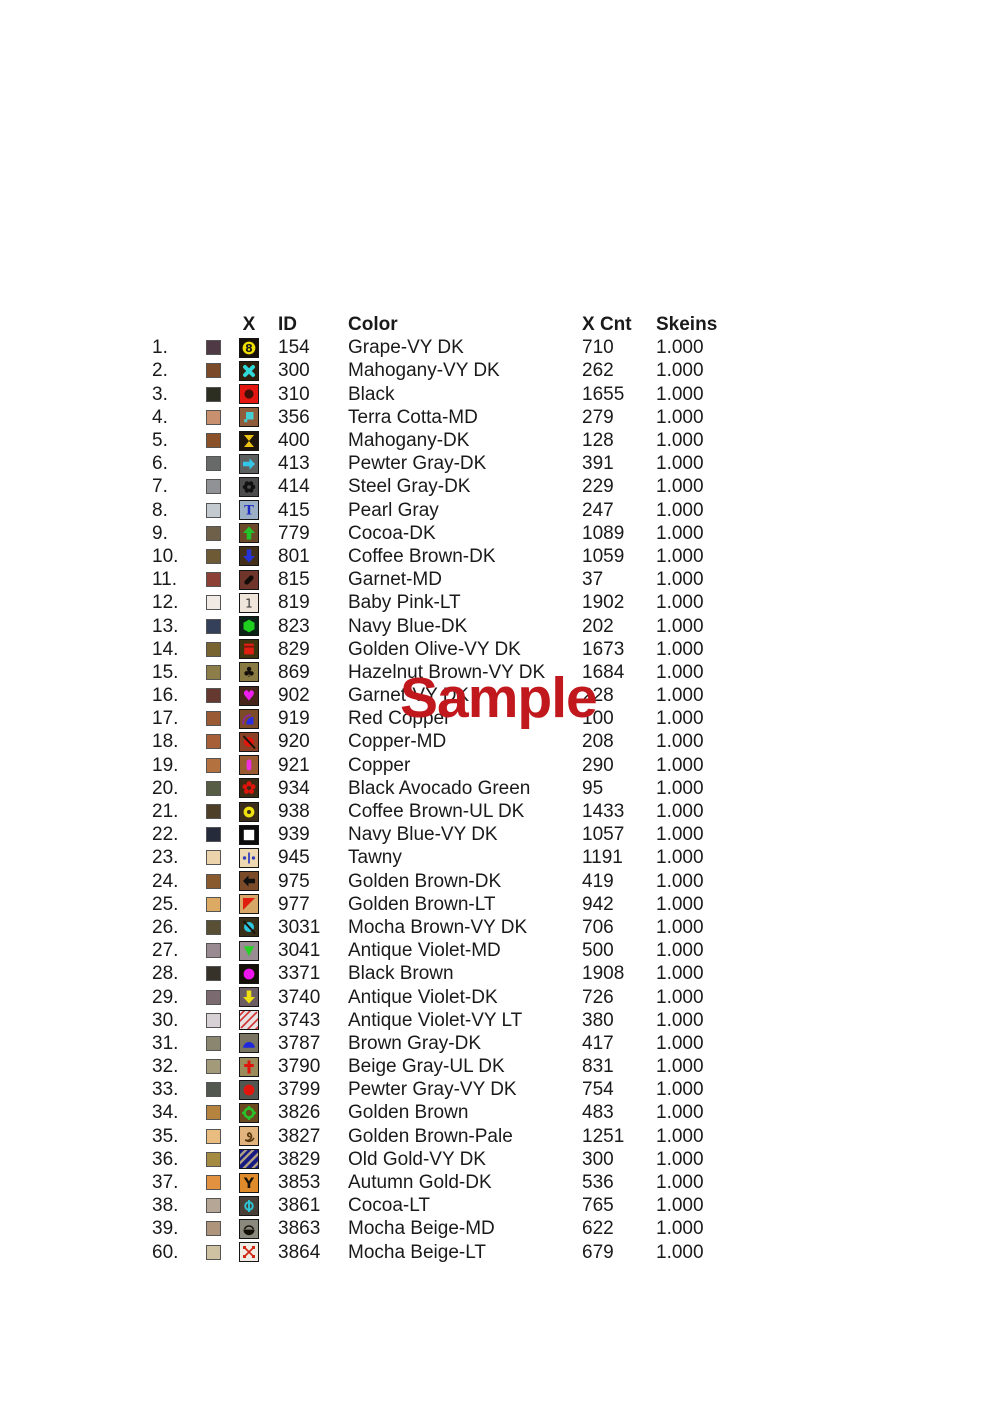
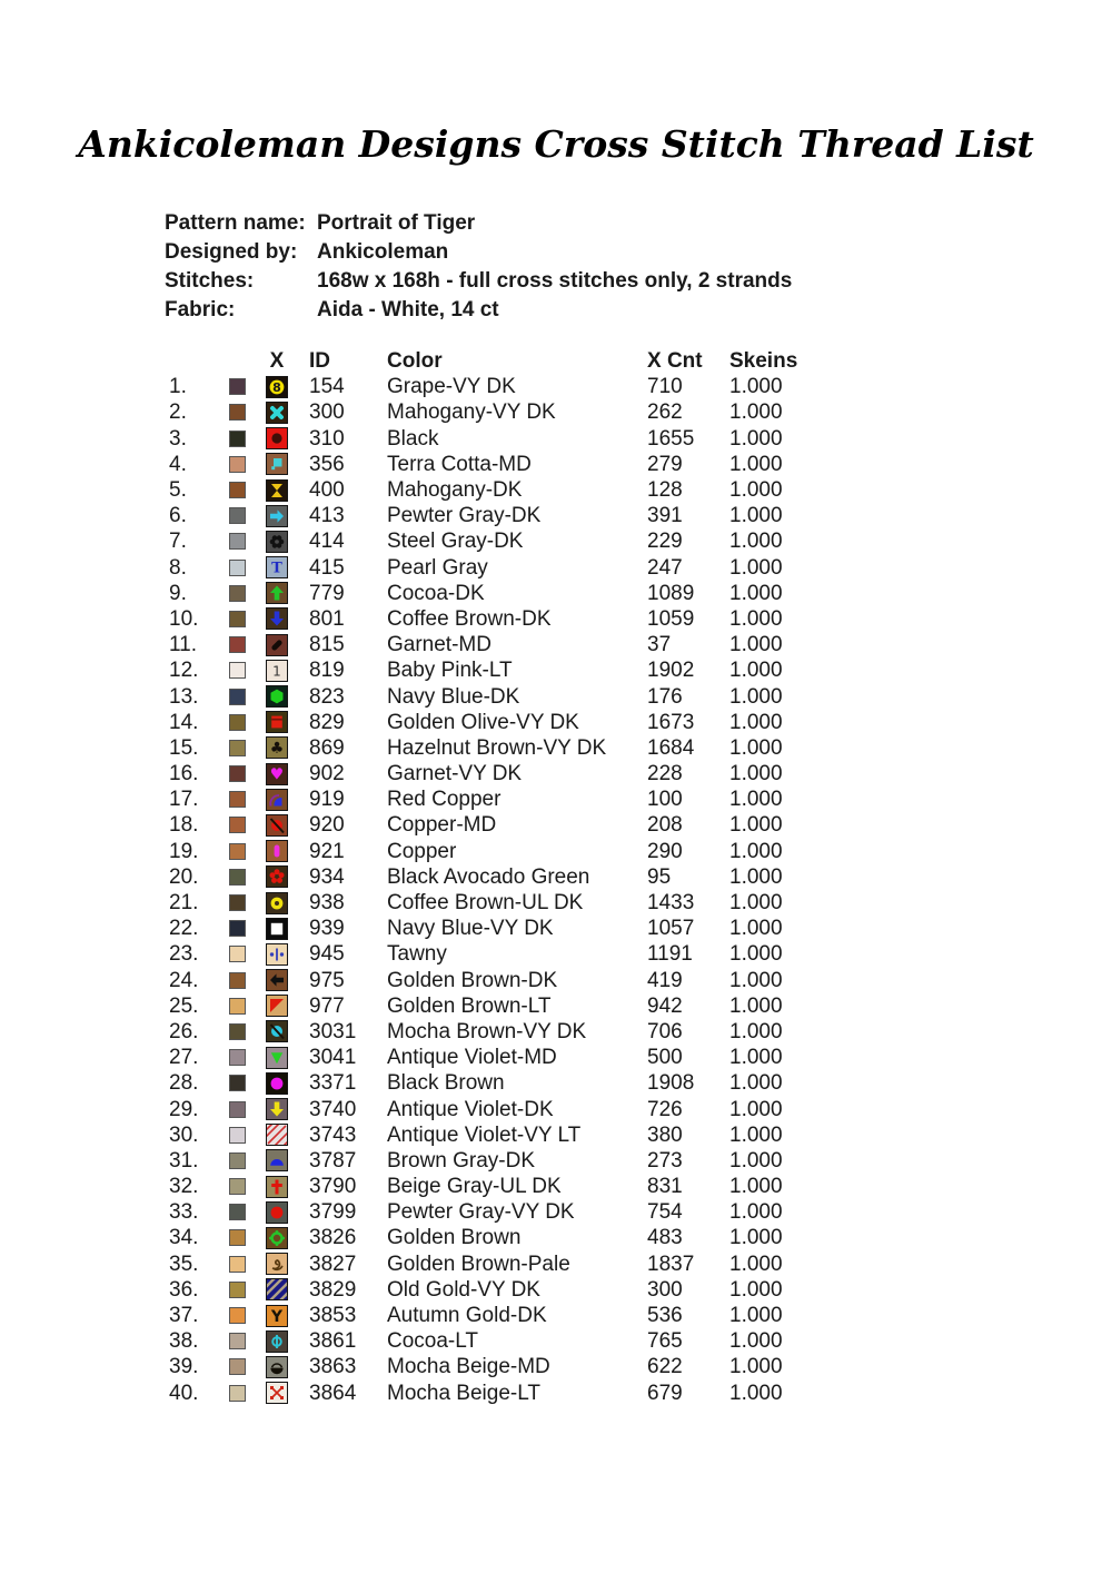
+ Ankicoleman Designs Cross Stitch Thread List
+ Pattern name: Portrait of Tiger
+ Designed by: Ankicoleman
+ Stitches: 168w x 168h - full cross stitches only, 2 strands
+ Fabric: Aida - White, 14 ct
  X
  ID
  Color
  X Cnt
  Skeins
  1.
  8
  154
  Grape-VY DK
  710
  1.000
  2.
  300
  Mahogany-VY DK
  262
  1.000
  3.
  310
  Black
  1655
  1.000
  4.
  356
  Terra Cotta-MD
  279
  1.000
  5.
  400
  Mahogany-DK
  128
  1.000
  6.
  413
  Pewter Gray-DK
  391
  1.000
  7.
  414
  Steel Gray-DK
  229
  1.000
  8.
  T
  415
  Pearl Gray
  247
  1.000
  9.
  779
  Cocoa-DK
  1089
  1.000
  10.
  801
  Coffee Brown-DK
  1059
  1.000
  11.
  815
  Garnet-MD
  37
  1.000
  12.
  1
  819
  Baby Pink-LT
  1902
  1.000
  13.
  823
  Navy Blue-DK
- 202
+ 176
  1.000
  14.
  829
  Golden Olive-VY DK
  1673
  1.000
  15.
  ♣
  869
  Hazelnut Brown-VY DK
  1684
  1.000
  16.
  ♥
  902
  Garnet-VY DK
  228
  1.000
  17.
  919
  Red Copper
  100
  1.000
  18.
  920
  Copper-MD
  208
  1.000
  19.
  921
  Copper
  290
  1.000
  20.
  934
  Black Avocado Green
  95
  1.000
  21.
  938
  Coffee Brown-UL DK
  1433
  1.000
  22.
  939
  Navy Blue-VY DK
  1057
  1.000
  23.
  945
  Tawny
  1191
  1.000
  24.
  975
  Golden Brown-DK
  419
  1.000
  25.
  977
  Golden Brown-LT
  942
  1.000
  26.
  3031
  Mocha Brown-VY DK
  706
  1.000
  27.
  3041
  Antique Violet-MD
  500
  1.000
  28.
  3371
  Black Brown
  1908
  1.000
  29.
  3740
  Antique Violet-DK
  726
  1.000
  30.
  3743
  Antique Violet-VY LT
  380
  1.000
  31.
  3787
  Brown Gray-DK
- 417
+ 273
  1.000
  32.
  3790
  Beige Gray-UL DK
  831
  1.000
  33.
  3799
  Pewter Gray-VY DK
  754
  1.000
  34.
  3826
  Golden Brown
  483
  1.000
  35.
  3827
  Golden Brown-Pale
- 1251
+ 1837
  1.000
  36.
  3829
  Old Gold-VY DK
  300
  1.000
  37.
  Y
  3853
  Autumn Gold-DK
  536
  1.000
  38.
  3861
  Cocoa-LT
  765
  1.000
  39.
  3863
  Mocha Beige-MD
  622
  1.000
- 60.
+ 40.
  3864
  Mocha Beige-LT
  679
  1.000
- Sample
